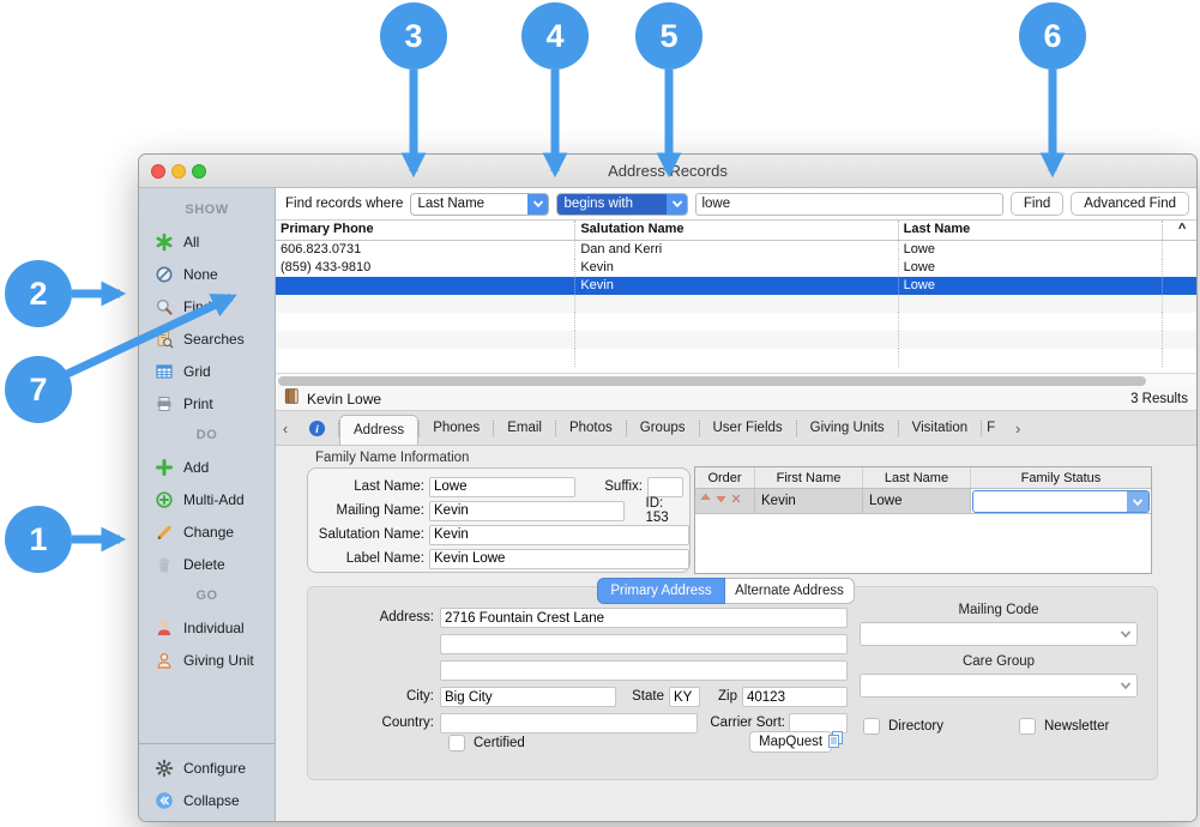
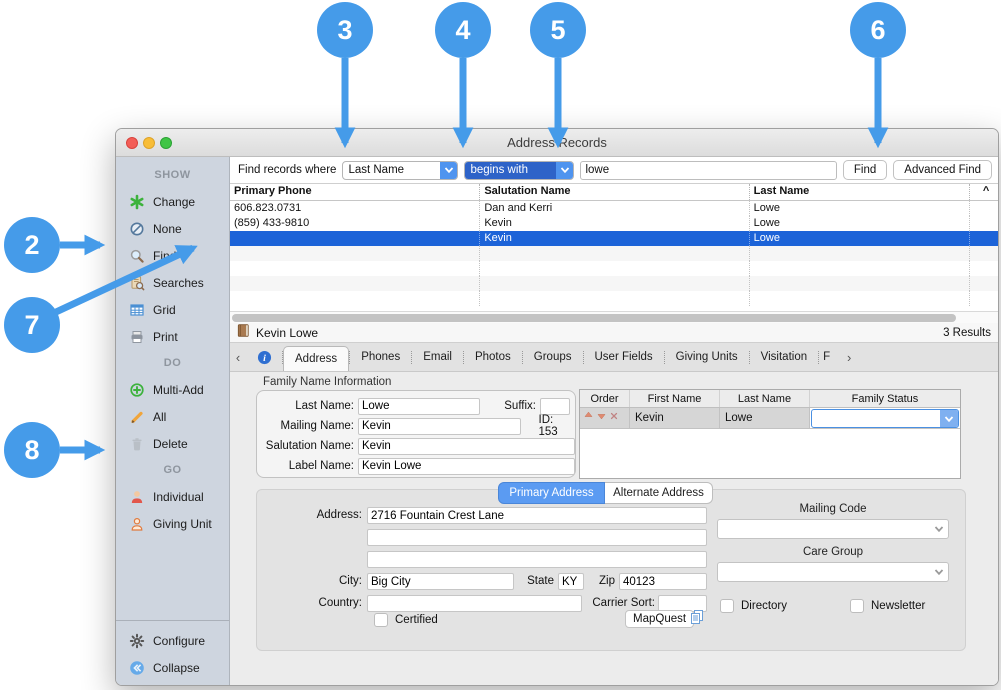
  2
  3
  4
  5
  6
  7
- 1
+ 8
  Address Records
  SHOW
- All
+ Change
  None
  Fin
  Searches
  Grid
  Print
  DO
- Add
  Multi-Add
- Change
+ All
  Delete
  GO
  Individual
  Giving Unit
  Configure
  Collapse
  Find records where
  Last Name
  begins with
  lowe
  Find
  Advanced Find
  Primary Phone
  Salutation Name
  Last Name
  ^
  606.823.0731
  Dan and Kerri
  Lowe
  (859) 433-9810
  Kevin
  Lowe
  Kevin
  Lowe
  Kevin Lowe
  3 Results
  ‹
  i
  Address
  Phones
  Email
  Photos
  Groups
  User Fields
  Giving Units
  Visitation
  F
  ›
  Family Name Information
  Last Name:
  Lowe
  Suffix:
  Mailing Name:
  Kevin
  ID: 153
  Salutation Name:
  Kevin
  Label Name:
  Kevin Lowe
  Order
  First Name
  Last Name
  Family Status
  Kevin
  Lowe
  Primary Address
  Alternate Address
  Address:
  2716 Fountain Crest Lane
  City:
  Big City
  State
  KY
  Zip
  40123
  Country:
  Carrier Sort:
  Certified
  MapQuest
  Mailing Code
  Care Group
  Directory
  Newsletter
